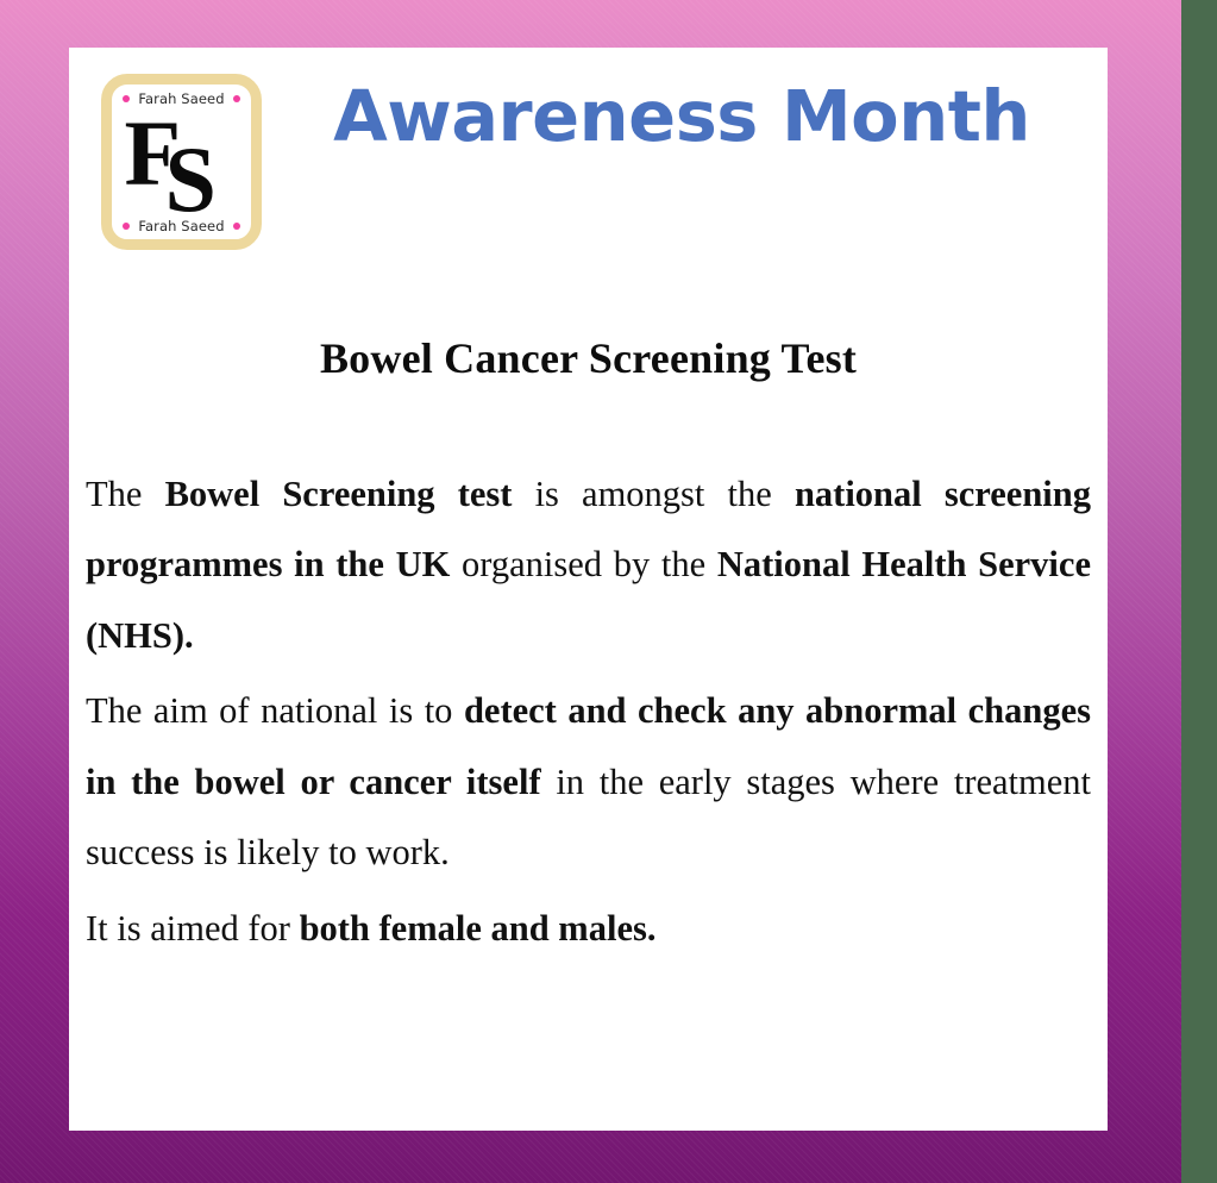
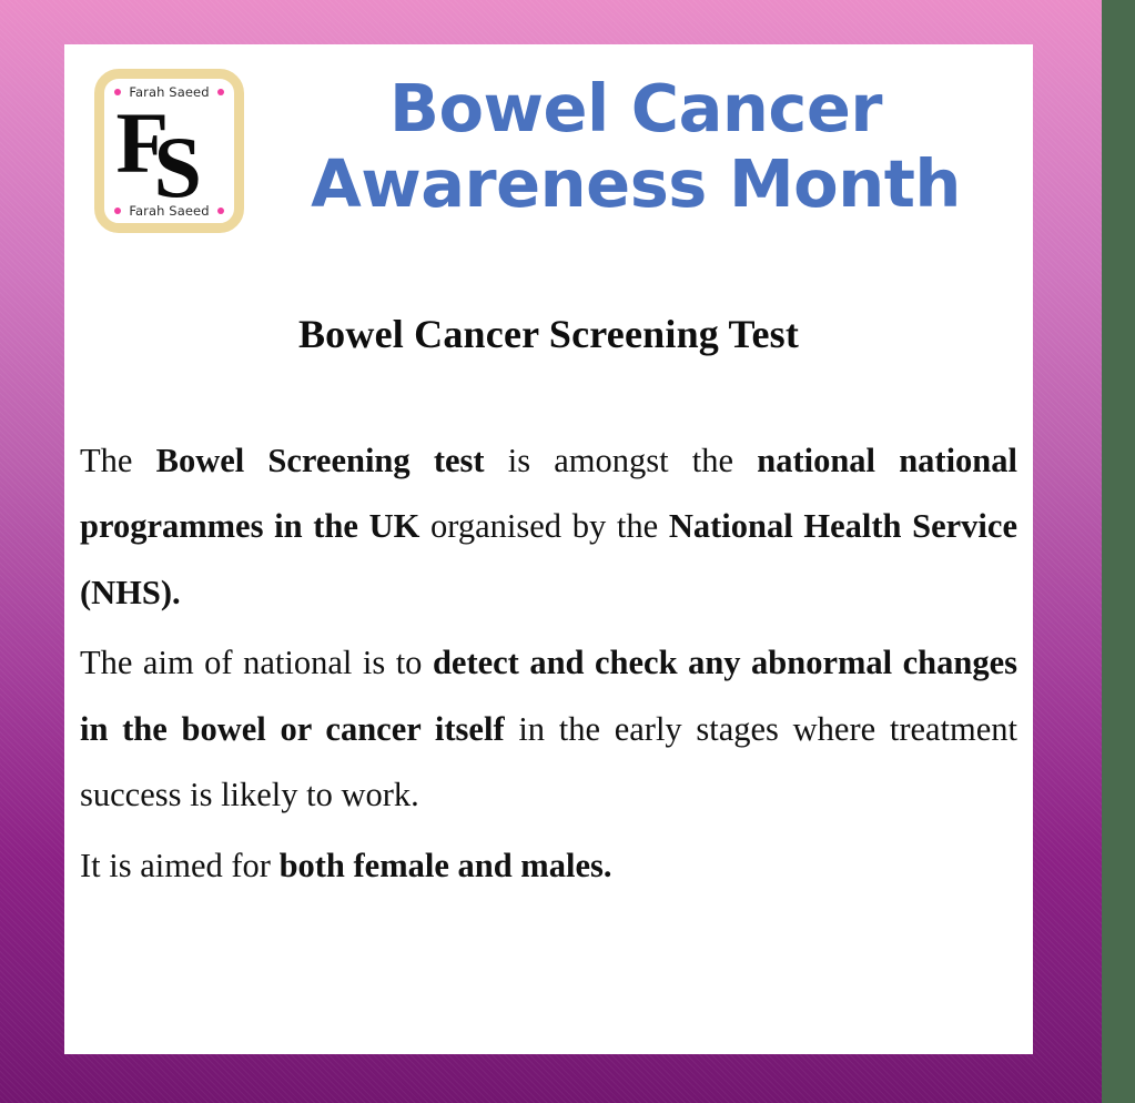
  Farah Saeed
  F
  S
  Farah Saeed
+ Bowel Cancer
  Awareness Month
  Bowel Cancer Screening Test
- The Bowel Screening test is amongst the national screening programmes in the UK organised by the National Health Service (NHS).
+ The Bowel Screening test is amongst the national national programmes in the UK organised by the National Health Service (NHS).
  The aim of national is to detect and check any abnormal changes in the bowel or cancer itself in the early stages where treatment success is likely to work.
  It is aimed for both female and males.
